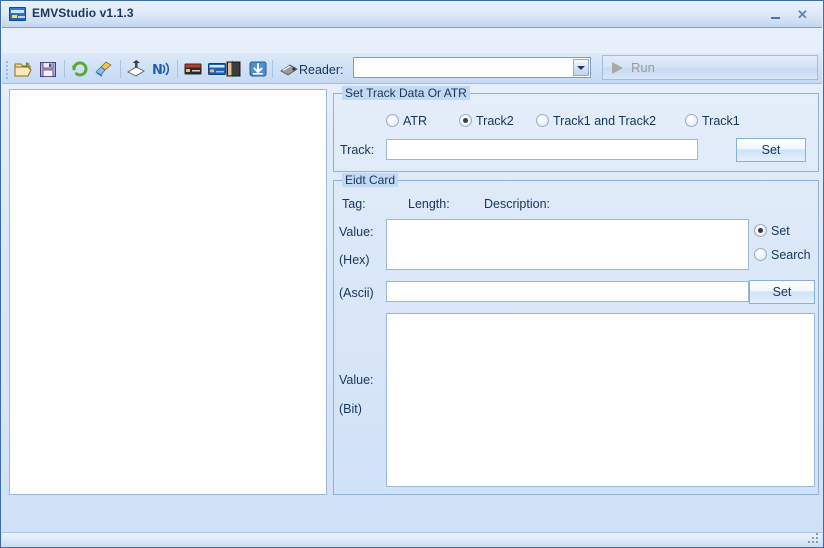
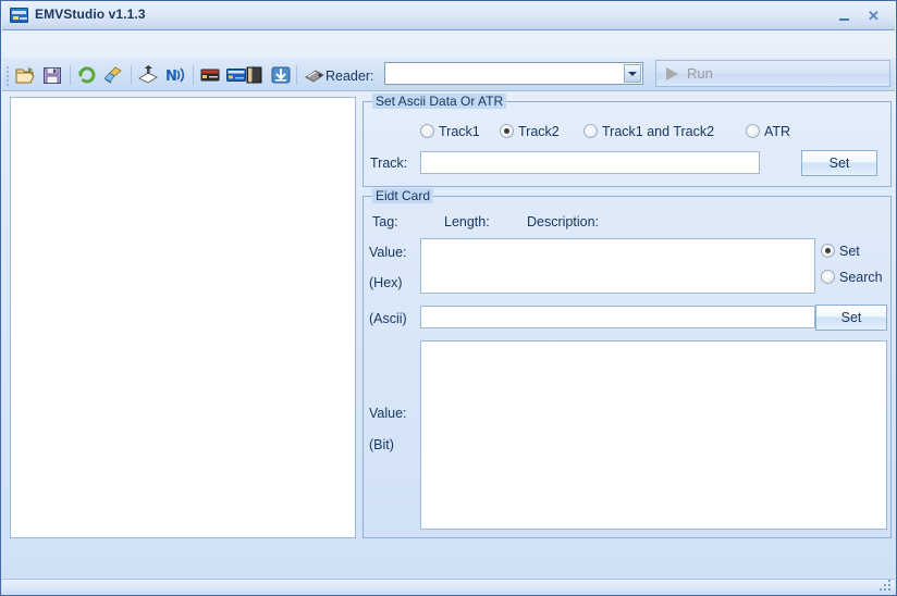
  EMVStudio v1.1.3
  ✕
  N
  Reader:
  Run
- Set Track Data Or ATR
+ Set Ascii Data Or ATR
- ATR
+ Track1
  Track2
  Track1 and Track2
- Track1
+ ATR
  Track:
  Set
  Eidt Card
  Tag:
  Length:
  Description:
  Value:
  (Hex)
  Set
  Search
  (Ascii)
  Set
  Value:
  (Bit)
